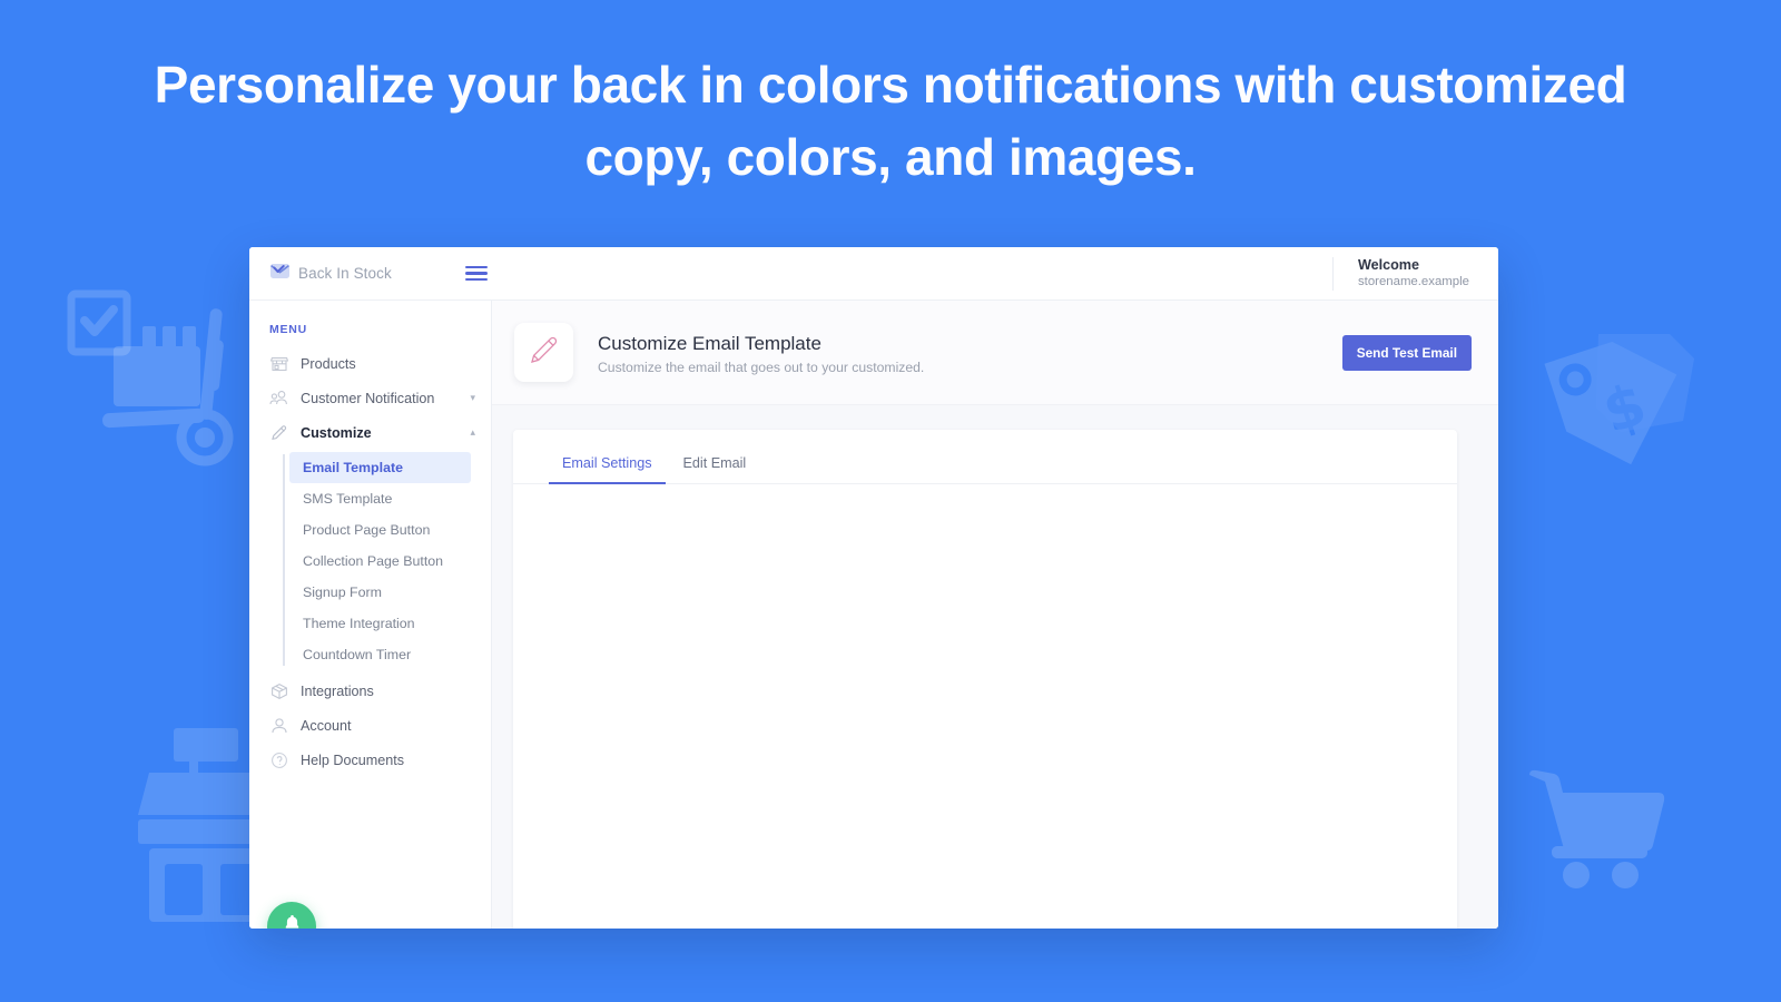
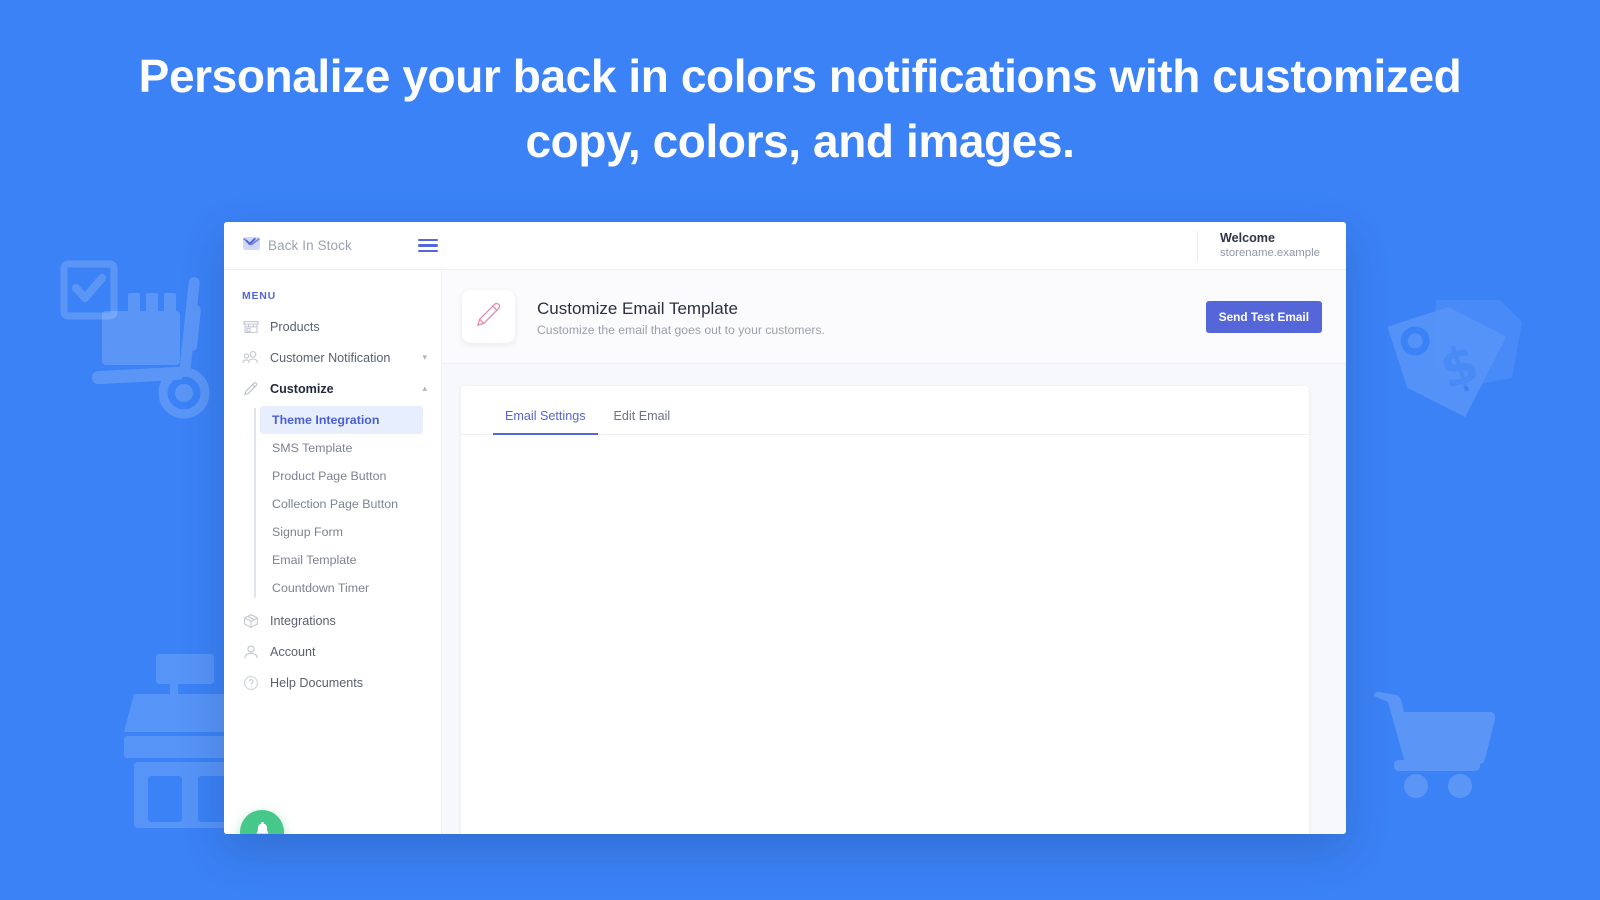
  Personalize your back in colors notifications with customized copy, colors, and images.
  Back In Stock
  Welcome
  storename.example
  MENU
  Products
  Customer Notification
  ▾
  Customize
  ▴
- Email Template
+ Theme Integration
  SMS Template
  Product Page Button
  Collection Page Button
  Signup Form
- Theme Integration
+ Email Template
  Countdown Timer
  Integrations
  Account
  Help Documents
  Customize Email Template
- Customize the email that goes out to your customized.
+ Customize the email that goes out to your customers.
  Send Test Email
  Email Settings
  Edit Email
